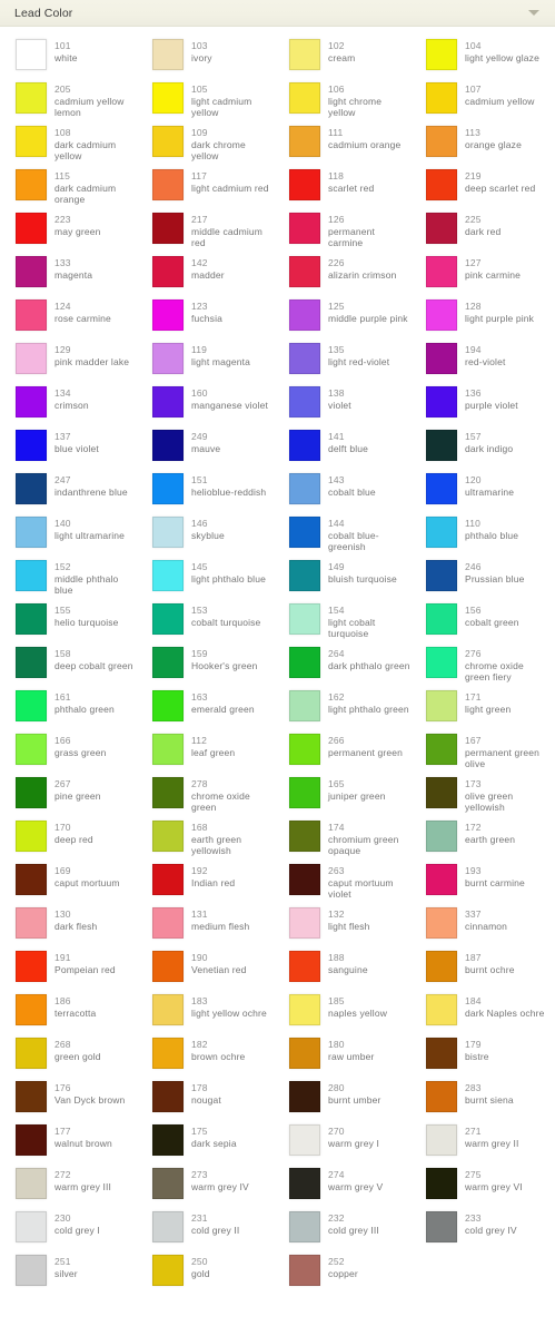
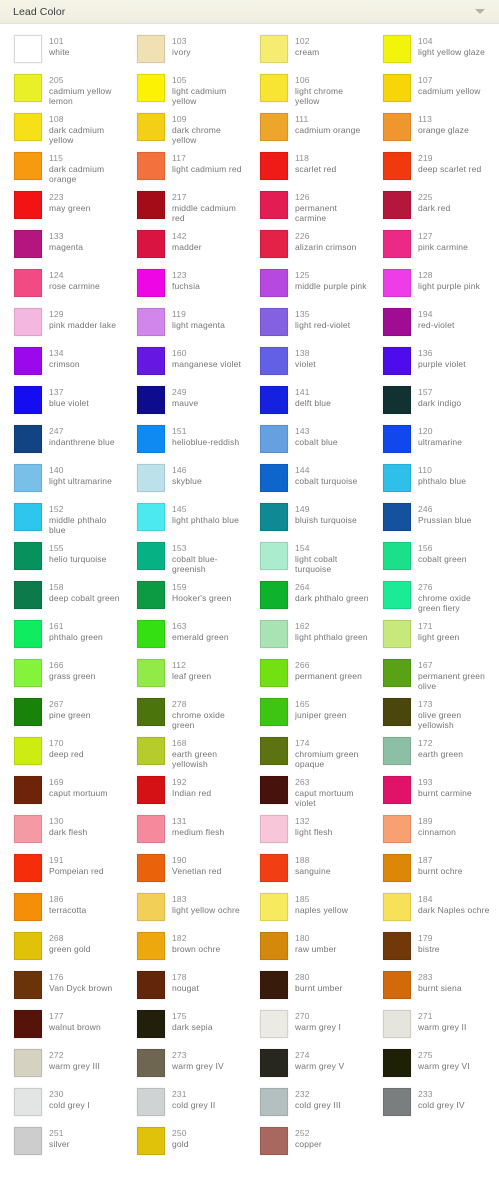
  Lead Color
  101
  white
  103
  ivory
  102
  cream
  104
  light yellow glaze
  205
  cadmium yellow lemon
  105
  light cadmium yellow
  106
  light chrome yellow
  107
  cadmium yellow
  108
  dark cadmium yellow
  109
  dark chrome yellow
  111
  cadmium orange
  113
  orange glaze
  115
  dark cadmium orange
  117
  light cadmium red
  118
  scarlet red
  219
  deep scarlet red
  223
  may green
  217
  middle cadmium red
  126
  permanent carmine
  225
  dark red
  133
  magenta
  142
  madder
  226
  alizarin crimson
  127
  pink carmine
  124
  rose carmine
  123
  fuchsia
  125
  middle purple pink
  128
  light purple pink
  129
  pink madder lake
  119
  light magenta
  135
  light red-violet
  194
  red-violet
  134
  crimson
  160
  manganese violet
  138
  violet
  136
  purple violet
  137
  blue violet
  249
  mauve
  141
  delft blue
  157
  dark indigo
  247
  indanthrene blue
  151
  helioblue-reddish
  143
  cobalt blue
  120
  ultramarine
  140
  light ultramarine
  146
  skyblue
  144
- cobalt blue-greenish
+ cobalt turquoise
  110
  phthalo blue
  152
  middle phthalo blue
  145
  light phthalo blue
  149
  bluish turquoise
  246
  Prussian blue
  155
  helio turquoise
  153
- cobalt turquoise
+ cobalt blue-greenish
  154
  light cobalt turquoise
  156
  cobalt green
  158
  deep cobalt green
  159
  Hooker's green
  264
  dark phthalo green
  276
  chrome oxide green fiery
  161
  phthalo green
  163
  emerald green
  162
  light phthalo green
  171
  light green
  166
  grass green
  112
  leaf green
  266
  permanent green
  167
  permanent green olive
  267
  pine green
  278
  chrome oxide green
  165
  juniper green
  173
  olive green yellowish
  170
  deep red
  168
  earth green yellowish
  174
  chromium green opaque
  172
  earth green
  169
  caput mortuum
  192
  Indian red
  263
  caput mortuum violet
  193
  burnt carmine
  130
  dark flesh
  131
  medium flesh
  132
  light flesh
- 337
+ 189
  cinnamon
  191
  Pompeian red
  190
  Venetian red
  188
  sanguine
  187
  burnt ochre
  186
  terracotta
  183
  light yellow ochre
  185
  naples yellow
  184
  dark Naples ochre
  268
  green gold
  182
  brown ochre
  180
  raw umber
  179
  bistre
  176
  Van Dyck brown
  178
  nougat
  280
  burnt umber
  283
  burnt siena
  177
  walnut brown
  175
  dark sepia
  270
  warm grey I
  271
  warm grey II
  272
  warm grey III
  273
  warm grey IV
  274
  warm grey V
  275
  warm grey VI
  230
  cold grey I
  231
  cold grey II
  232
  cold grey III
  233
  cold grey IV
  251
  silver
  250
  gold
  252
  copper
